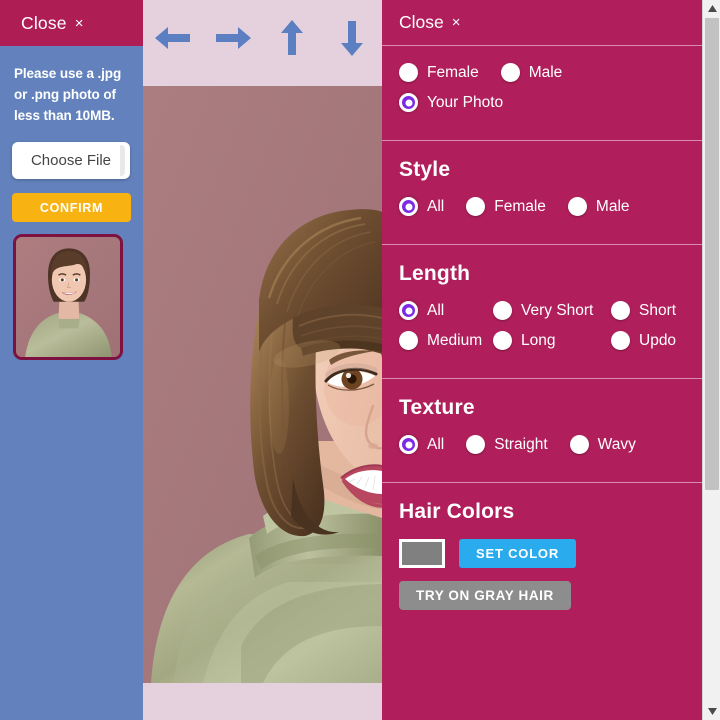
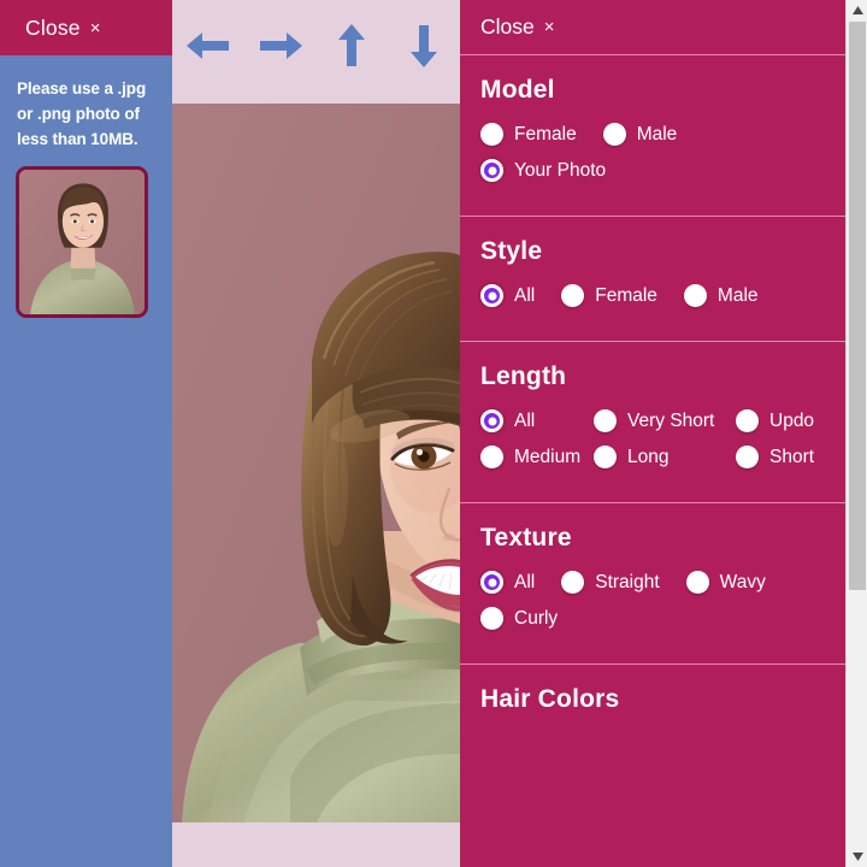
  Close
  ×
  Please use a .jpg or .png photo of less than 10MB.
- Choose File
- CONFIRM
  Close
  ×
+ Model
  Female
  Male
  Your Photo
  Style
  All
  Female
  Male
  Length
  All
  Very Short
- Short
+ Updo
  Medium
  Long
- Updo
+ Short
  Texture
  All
  Straight
  Wavy
+ Curly
  Hair Colors
- SET COLOR
- TRY ON GRAY HAIR
